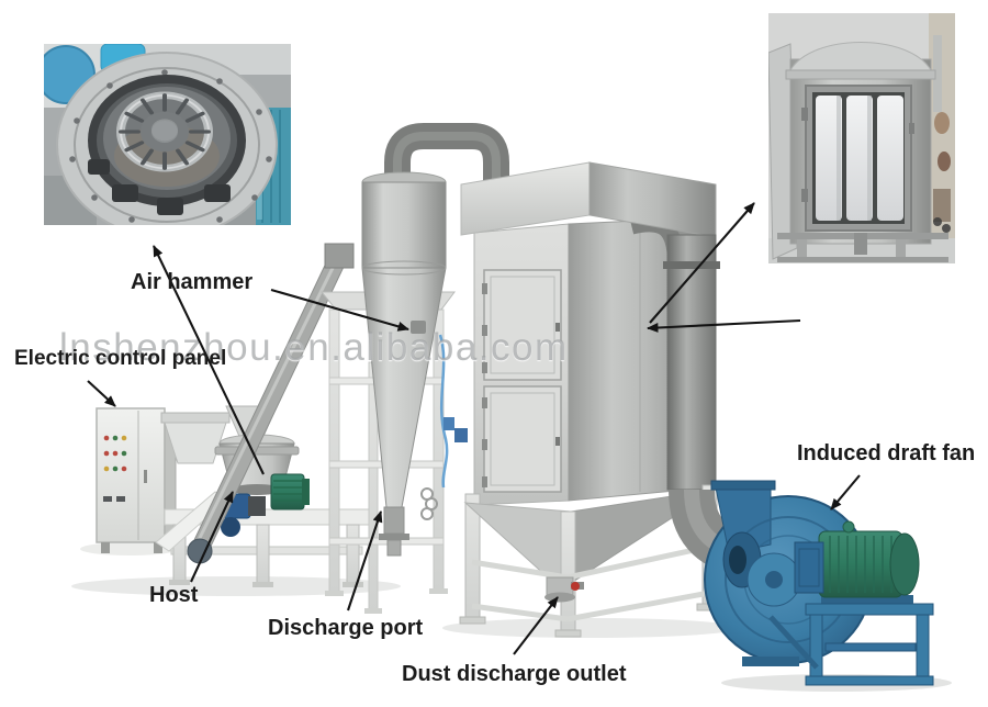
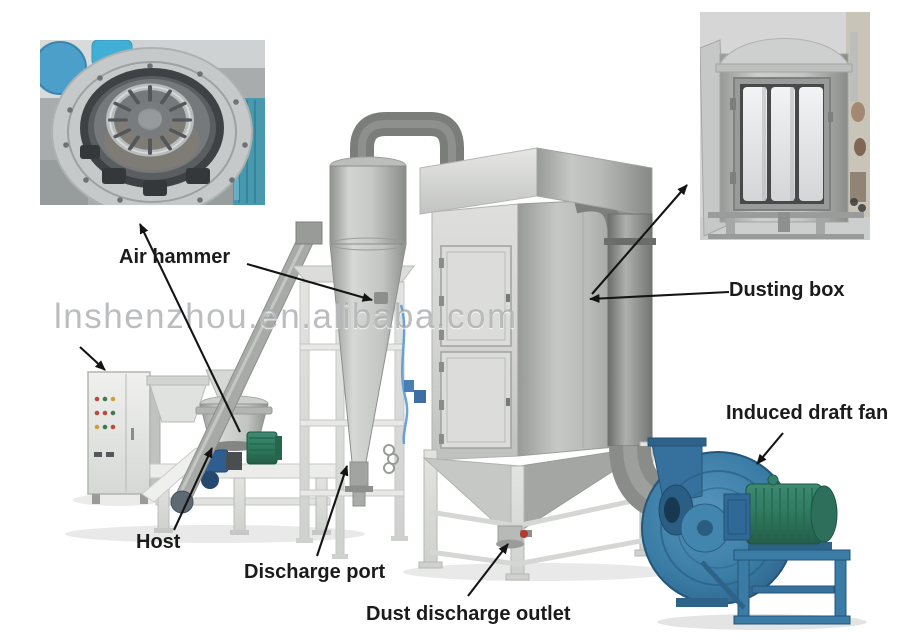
  lnshenzhou.en.alibaba.com
  Air hammer
- Electric control panel
  Host
  Discharge port
  Dust discharge outlet
+ Dusting box
  Induced draft fan
